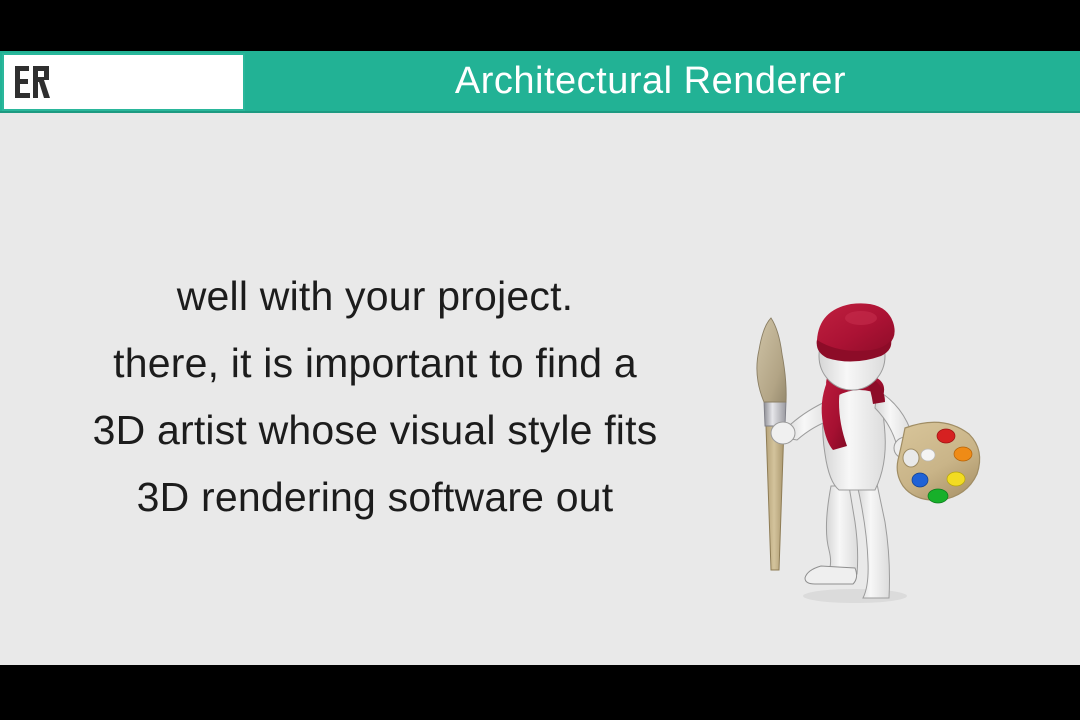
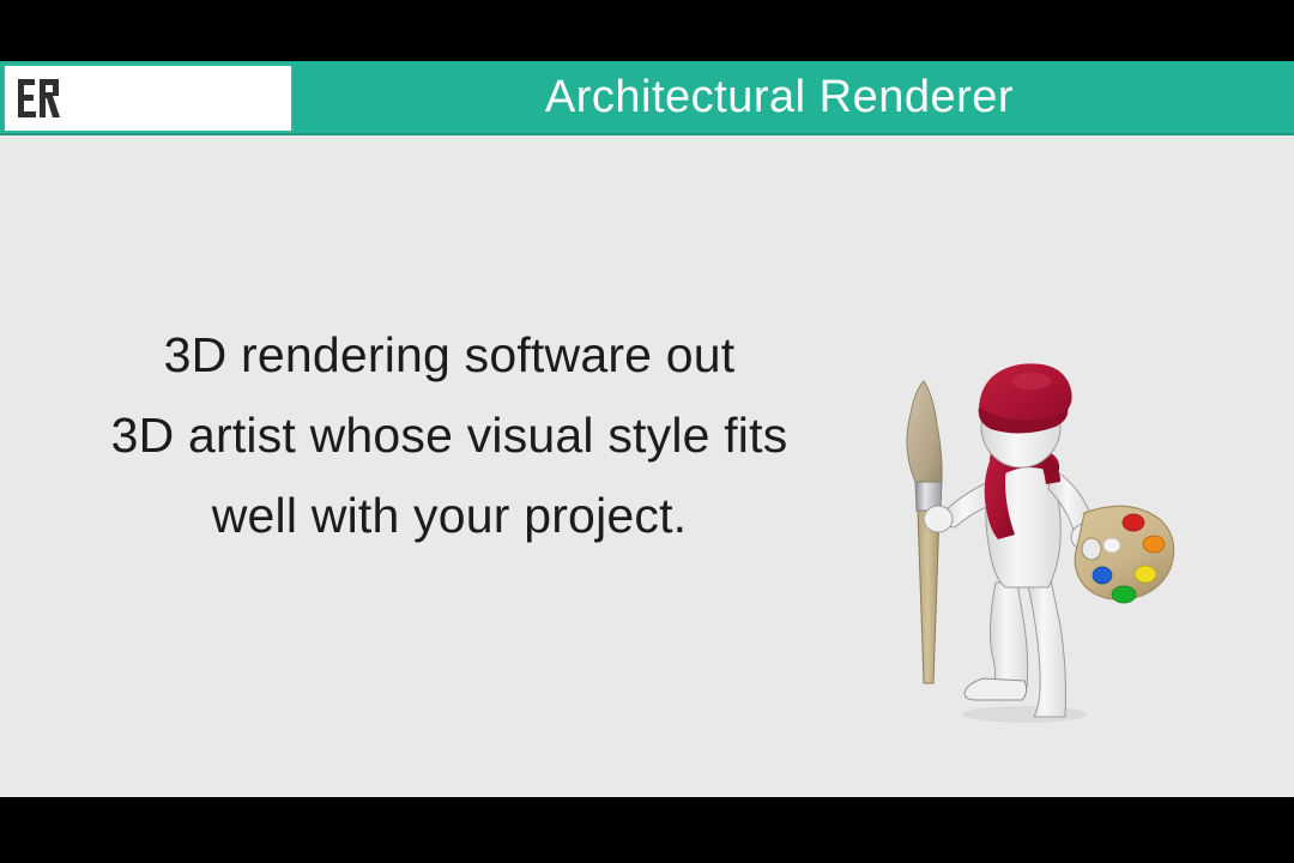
  Architectural Renderer
- well with your project.
+ 3D rendering software out
- there, it is important to find a
  3D artist whose visual style fits
- 3D rendering software out
+ well with your project.
